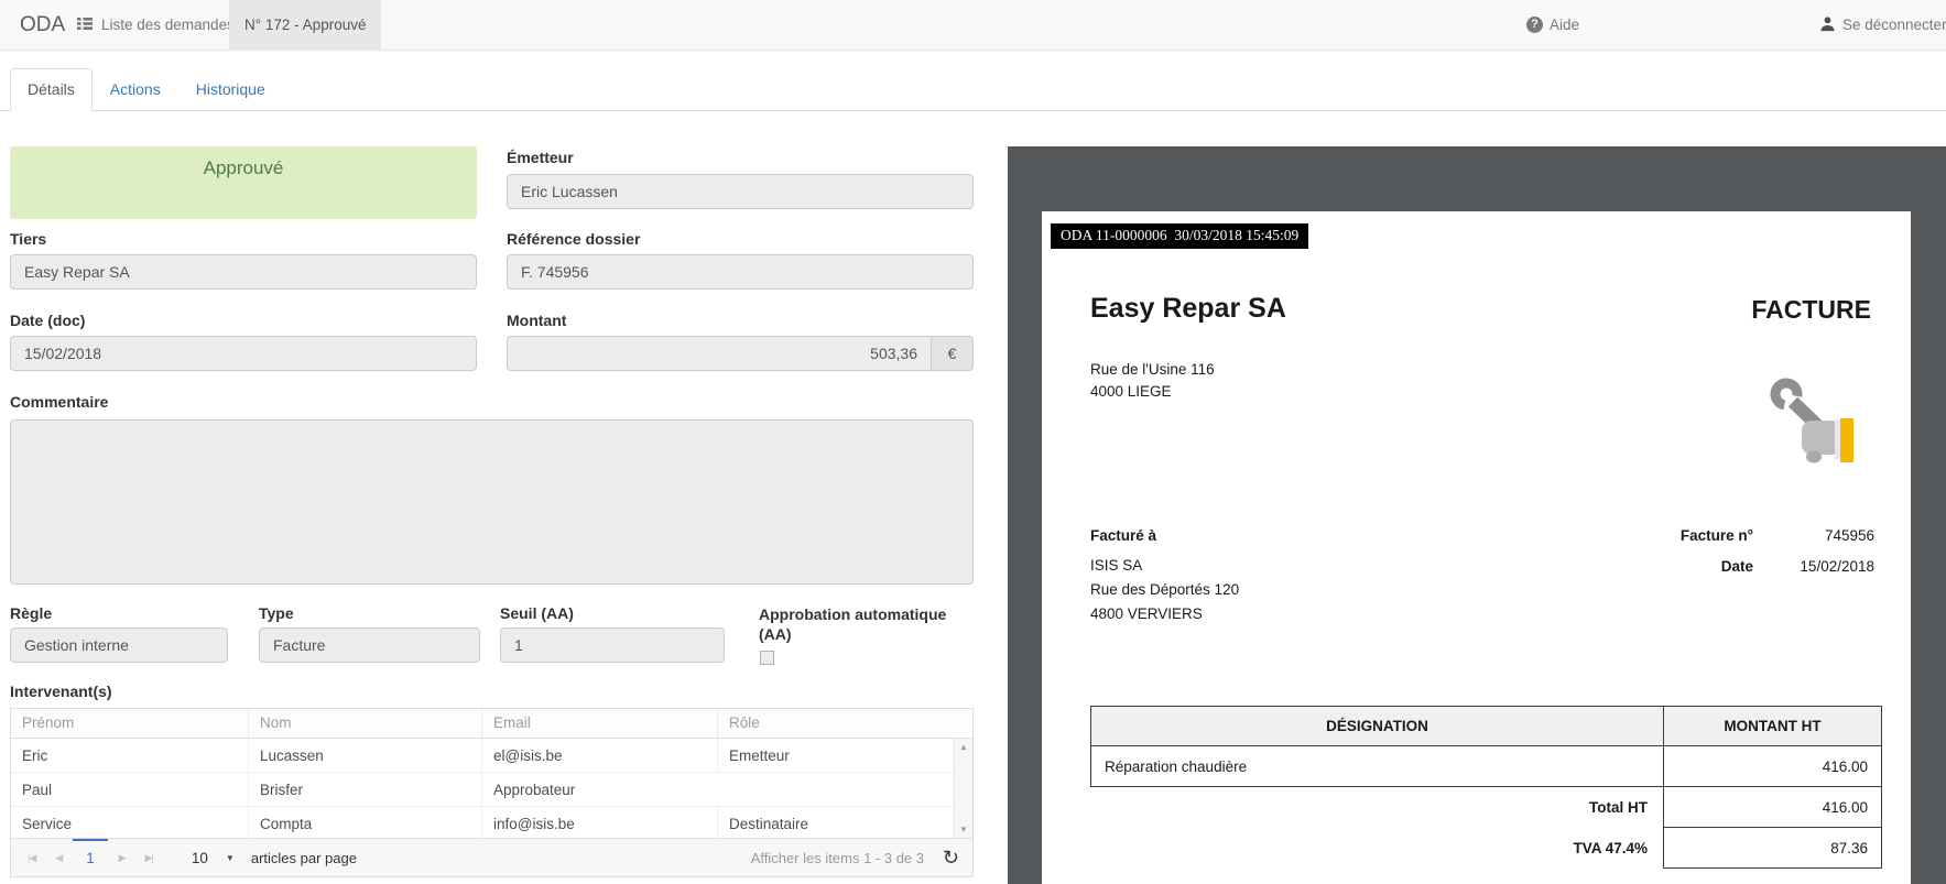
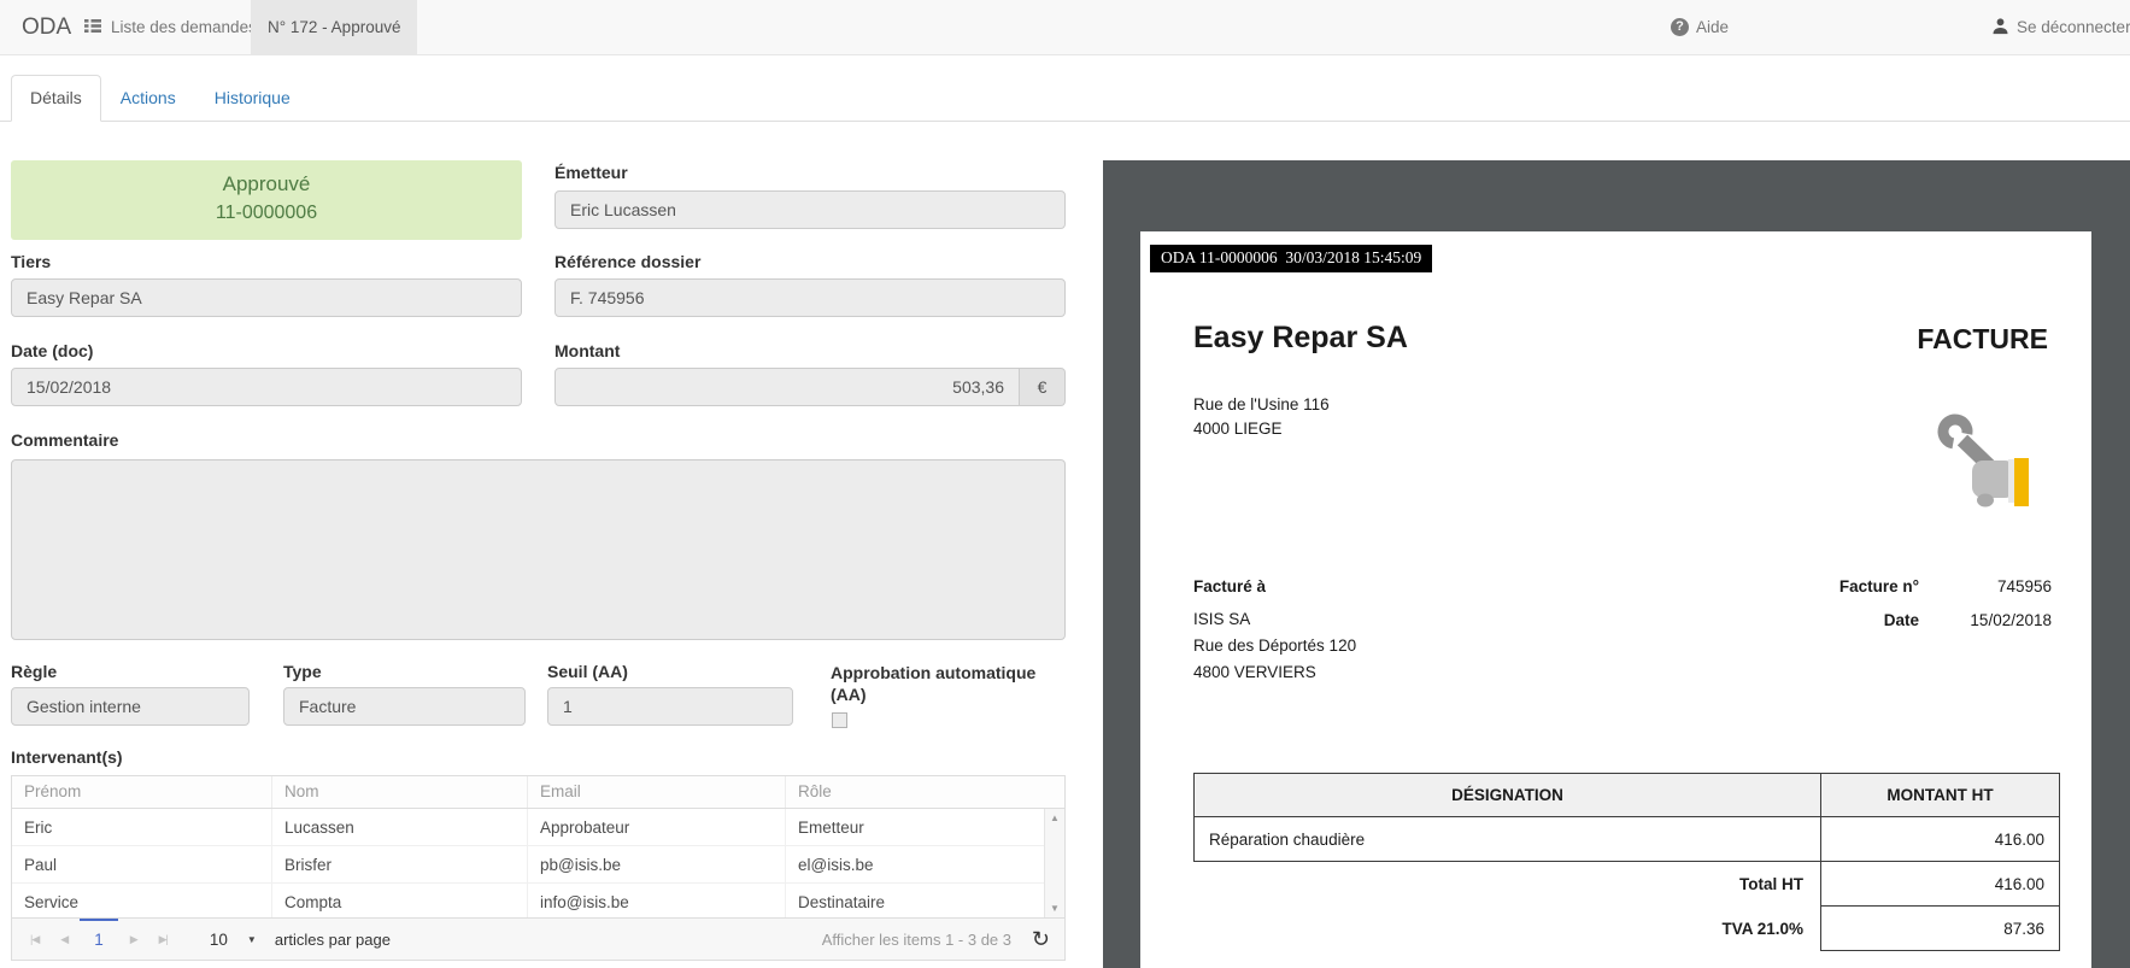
  ODA
  Liste des demande
  N° 172 - Approuvé
  ?
  Aide
  Se déconnecter
  Détails
  Actions
  Historique
  Approuvé
+ 11-0000006
  Émetteur
  Eric Lucassen
  Tiers
  Easy Repar SA
  Référence dossier
  F. 745956
  Date (doc)
  15/02/2018
  Montant
  503,36
  €
  Commentaire
  Règle
  Gestion interne
  Type
  Facture
  Seuil (AA)
  1
  Approbation automatique (AA)
  Intervenant(s)
  Prénom
  Nom
  Email
  Rôle
  Eric
  Lucassen
- el@isis.be
+ Approbateur
  Emetteur
  Paul
  Brisfer
+ pb@isis.be
- Approbateur
+ el@isis.be
  Service
  Compta
  info@isis.be
  Destinataire
  ▲
  ▼
  |◀
  ◀
  1
  ▶
  ▶|
  10
  ▼
  articles par page
  Afficher les items 1 - 3 de 3
  ↻
  ODA 11-0000006 30/03/2018 15:45:09
  Easy Repar SA
  FACTURE
  Rue de l'Usine 116
  4000 LIEGE
  Facturé à
  ISIS SA
  Rue des Déportés 120
  4800 VERVIERS
  Facture n°
  745956
  Date
  15/02/2018
  DÉSIGNATION	MONTANT HT
  Réparation chaudière	416.00
  Total HT	416.00
- TVA 47.4%	87.36
+ TVA 21.0%	87.36
